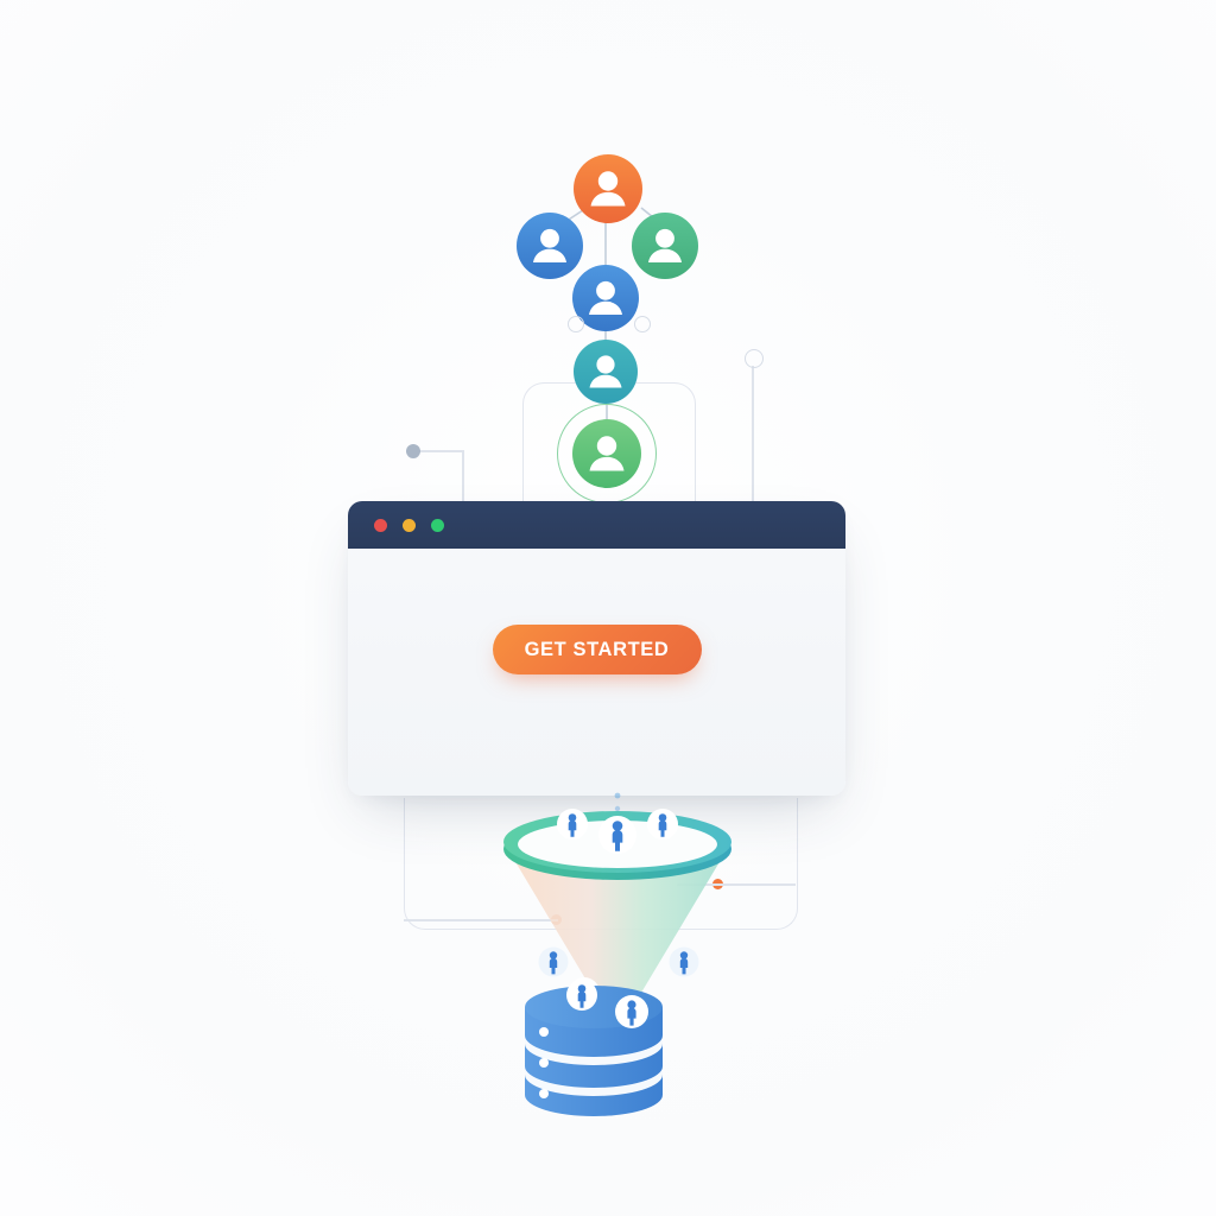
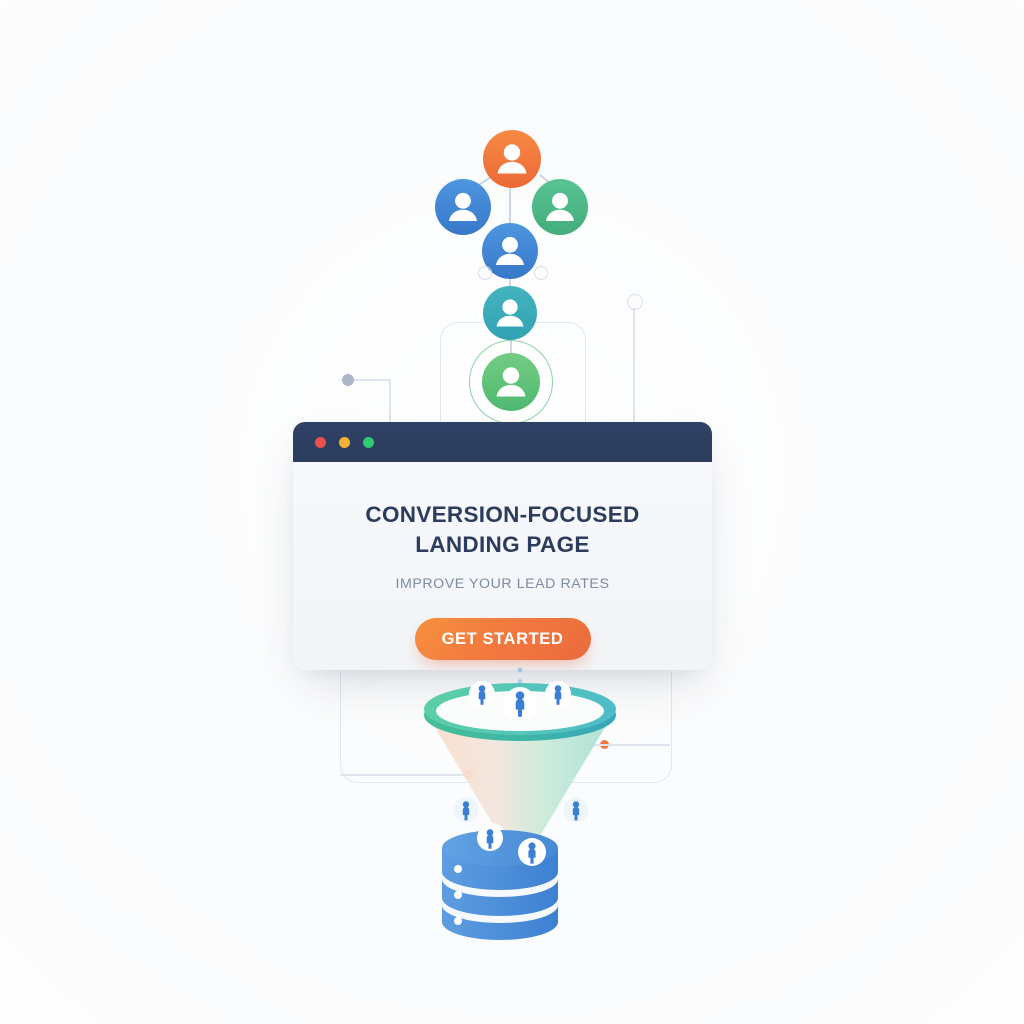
+ CONVERSION-FOCUSED
+ LANDING PAGE
+ IMPROVE YOUR LEAD RATES
  GET STARTED
